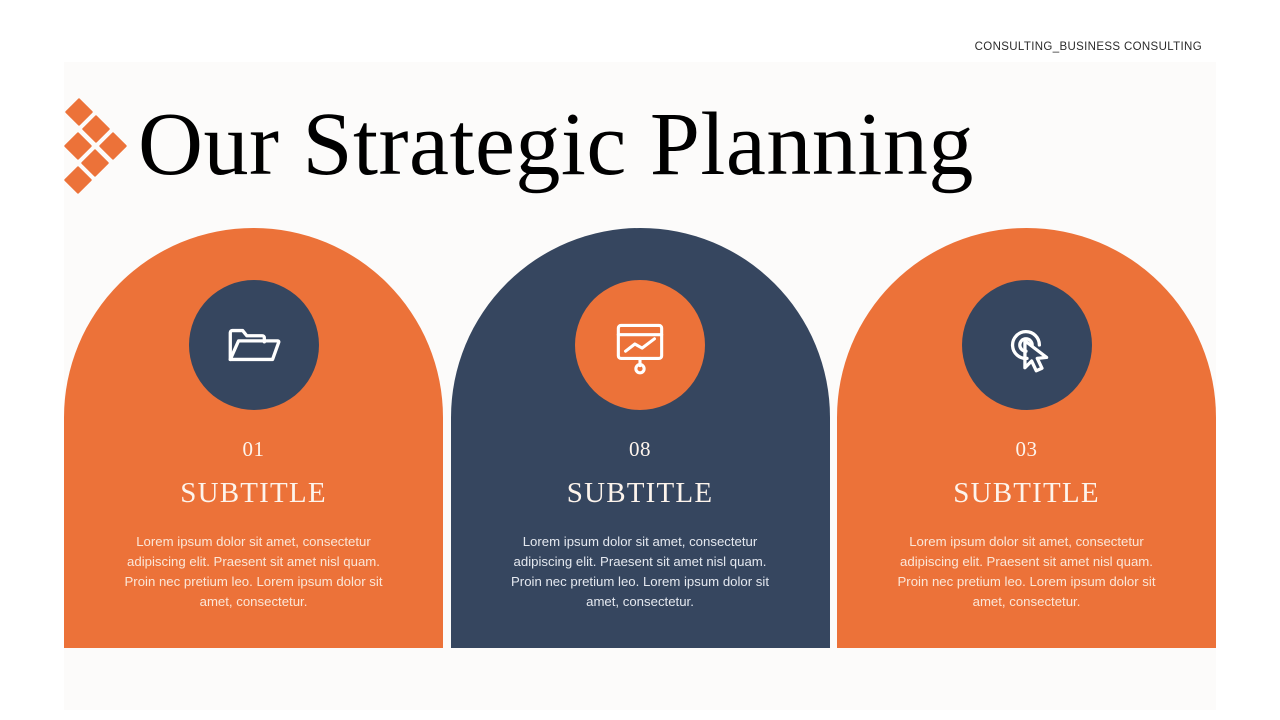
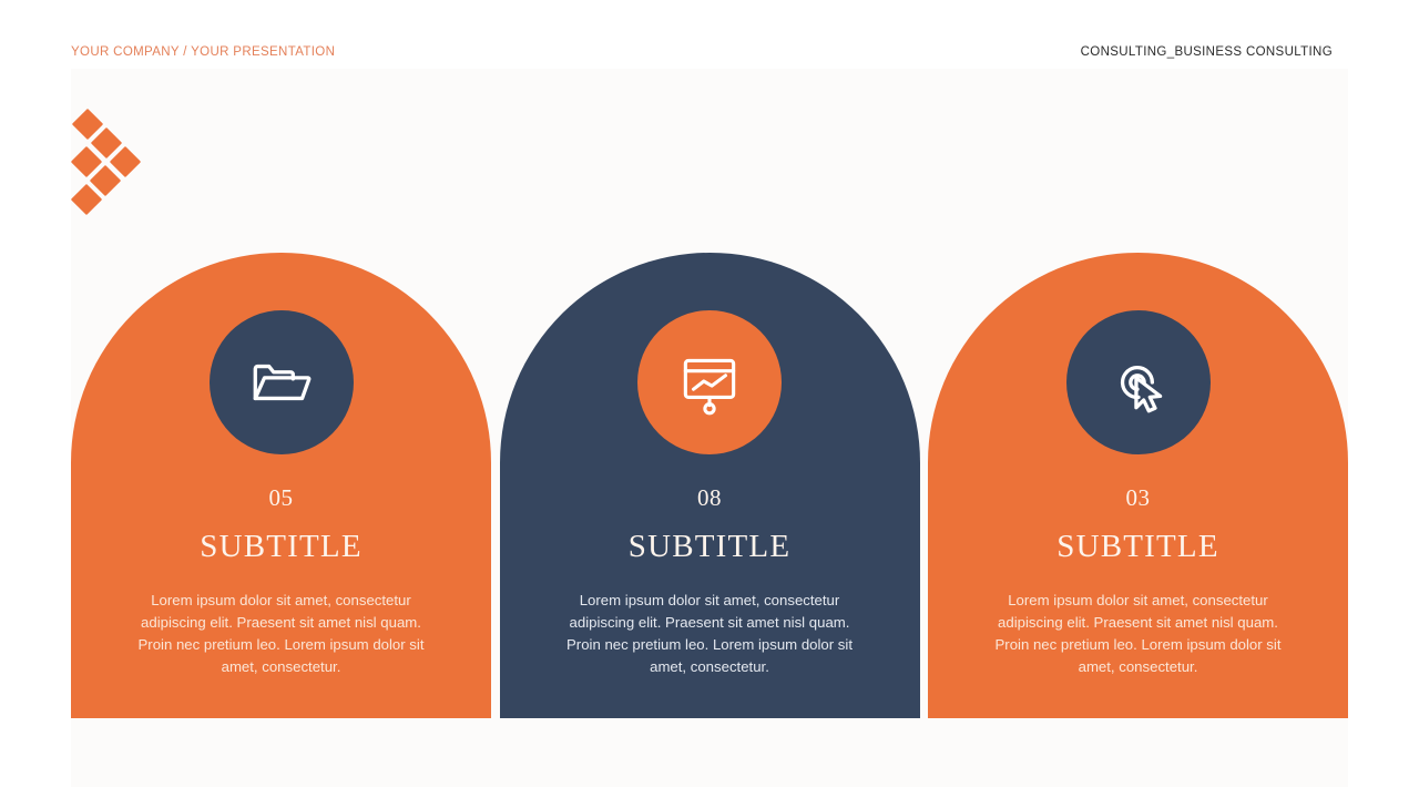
+ YOUR COMPANY / YOUR PRESENTATION
  CONSULTING_BUSINESS CONSULTING
- Our Strategic Planning
- 01
+ 05
  SUBTITLE
  Lorem ipsum dolor sit amet, consectetur adipiscing elit. Praesent sit amet nisl quam. Proin nec pretium leo. Lorem ipsum dolor sit amet, consectetur.
  08
  SUBTITLE
  Lorem ipsum dolor sit amet, consectetur adipiscing elit. Praesent sit amet nisl quam. Proin nec pretium leo. Lorem ipsum dolor sit amet, consectetur.
  03
  SUBTITLE
  Lorem ipsum dolor sit amet, consectetur adipiscing elit. Praesent sit amet nisl quam. Proin nec pretium leo. Lorem ipsum dolor sit amet, consectetur.
